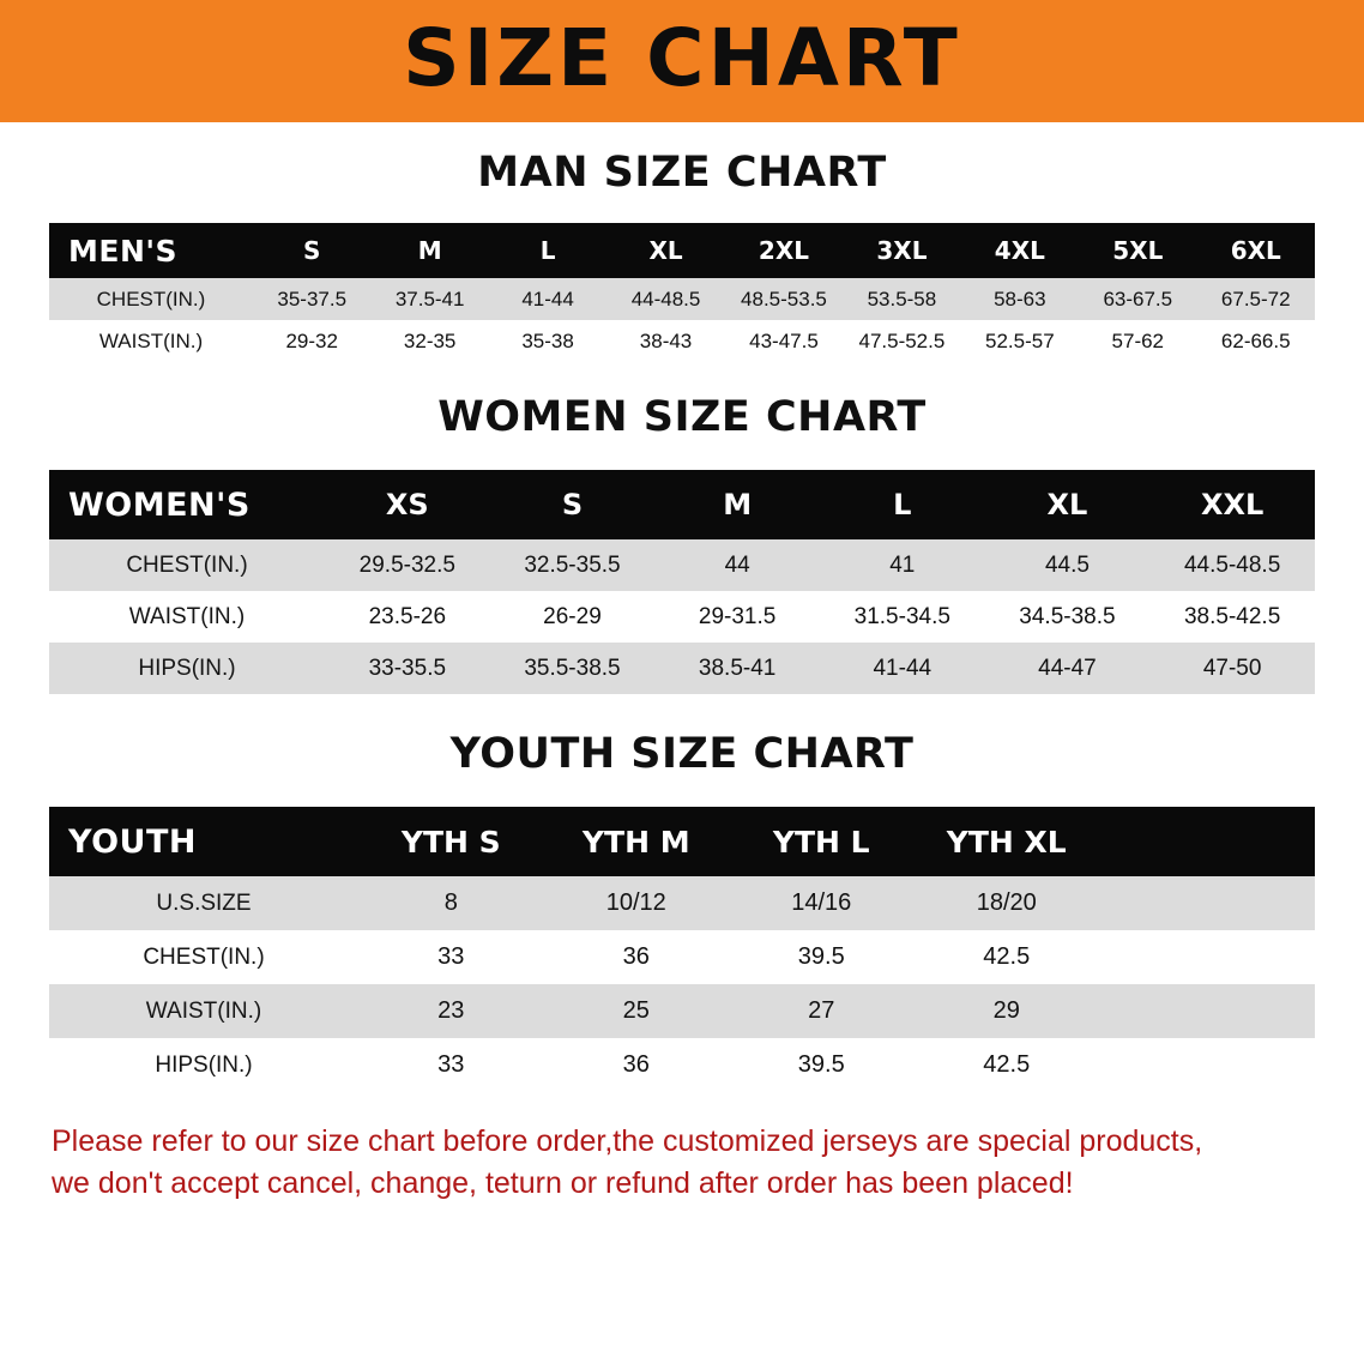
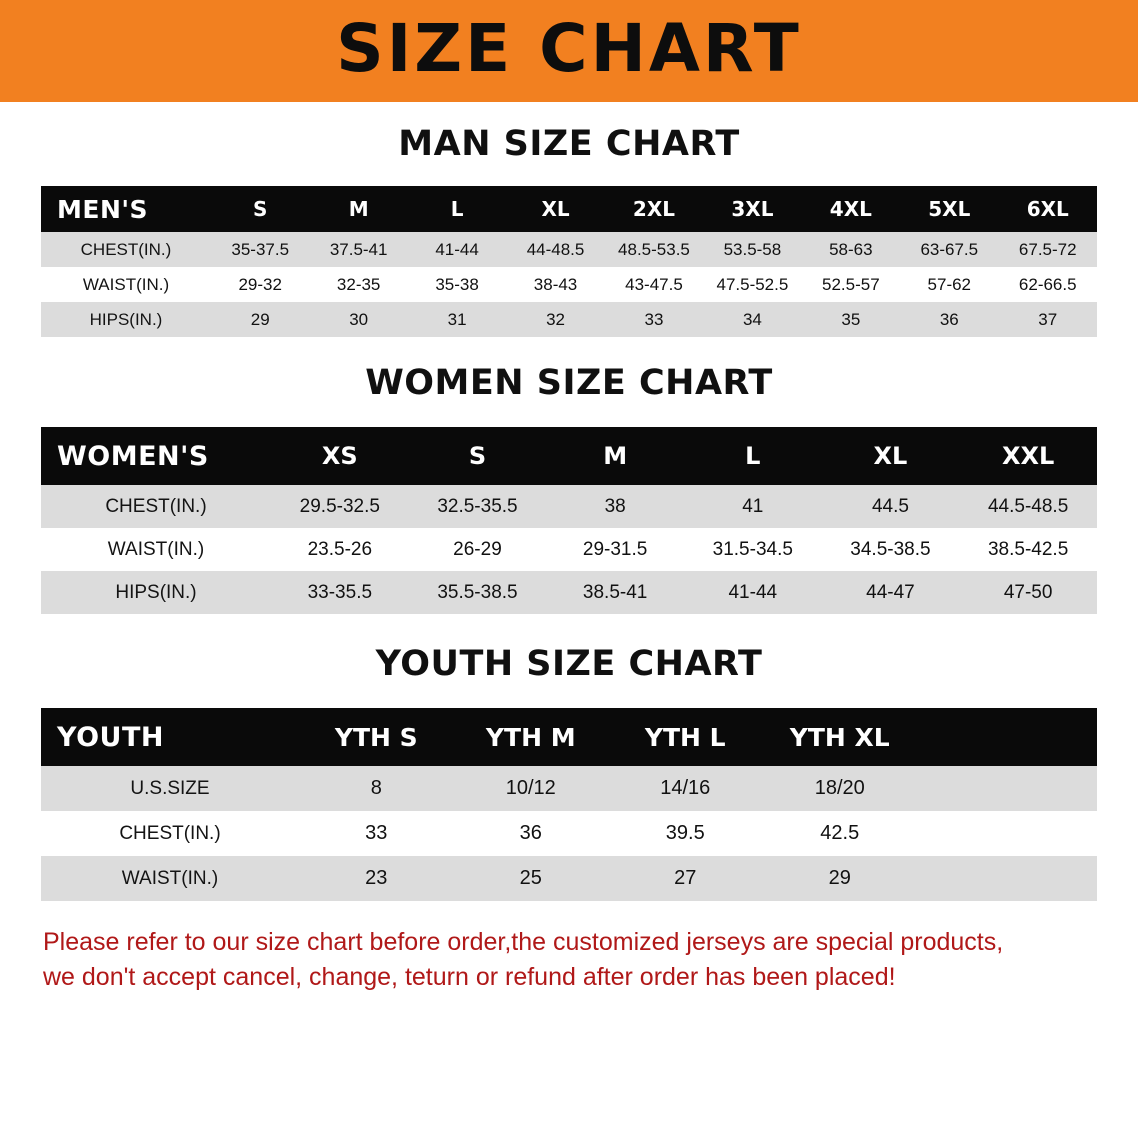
  SIZE CHART
  MAN SIZE CHART
  MEN'S	S	M	L	XL	2XL	3XL	4XL	5XL	6XL
  CHEST(IN.)	35-37.5	37.5-41	41-44	44-48.5	48.5-53.5	53.5-58	58-63	63-67.5	67.5-72
  WAIST(IN.)	29-32	32-35	35-38	38-43	43-47.5	47.5-52.5	52.5-57	57-62	62-66.5
+ HIPS(IN.)	29	30	31	32	33	34	35	36	37
  WOMEN SIZE CHART
  WOMEN'S	XS	S	M	L	XL	XXL
- CHEST(IN.)	29.5-32.5	32.5-35.5	44	41	44.5	44.5-48.5
+ CHEST(IN.)	29.5-32.5	32.5-35.5	38	41	44.5	44.5-48.5
  WAIST(IN.)	23.5-26	26-29	29-31.5	31.5-34.5	34.5-38.5	38.5-42.5
  HIPS(IN.)	33-35.5	35.5-38.5	38.5-41	41-44	44-47	47-50
  YOUTH SIZE CHART
  YOUTH	YTH S	YTH M	YTH L	YTH XL
  U.S.SIZE	8	10/12	14/16	18/20
  CHEST(IN.)	33	36	39.5	42.5
  WAIST(IN.)	23	25	27	29
- HIPS(IN.)	33	36	39.5	42.5
  Please refer to our size chart before order,the customized jerseys are special products,
  we don't accept cancel, change, teturn or refund after order has been placed!
